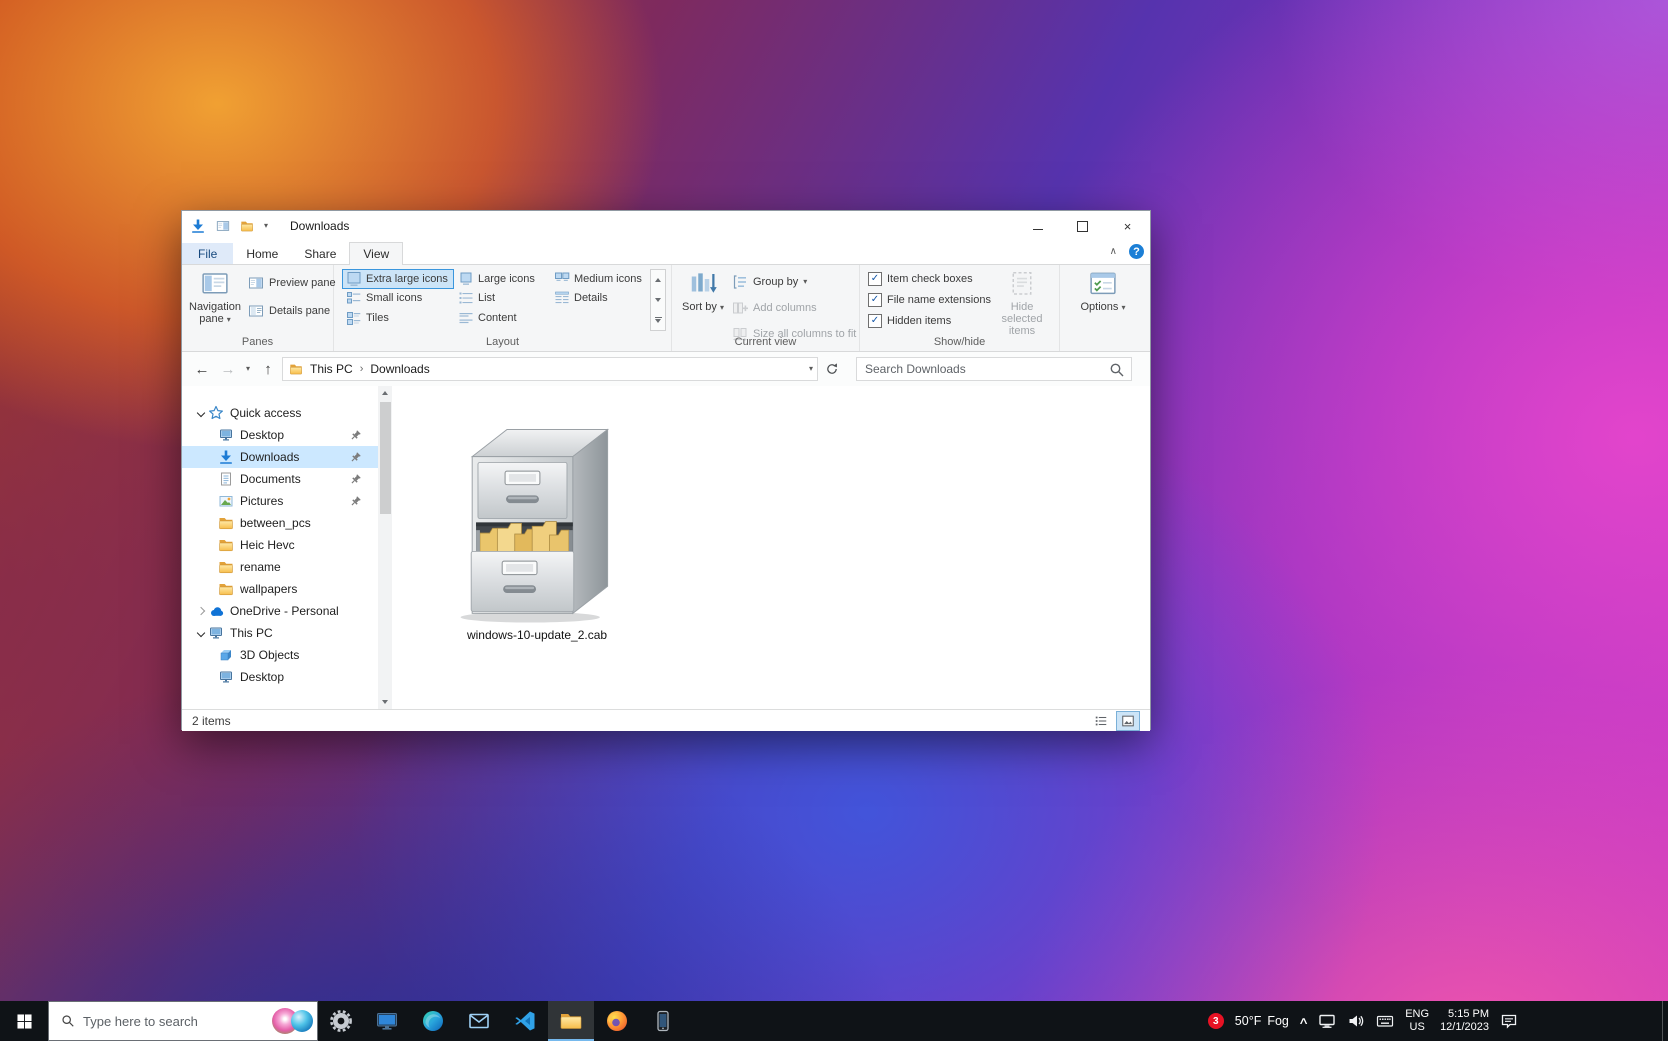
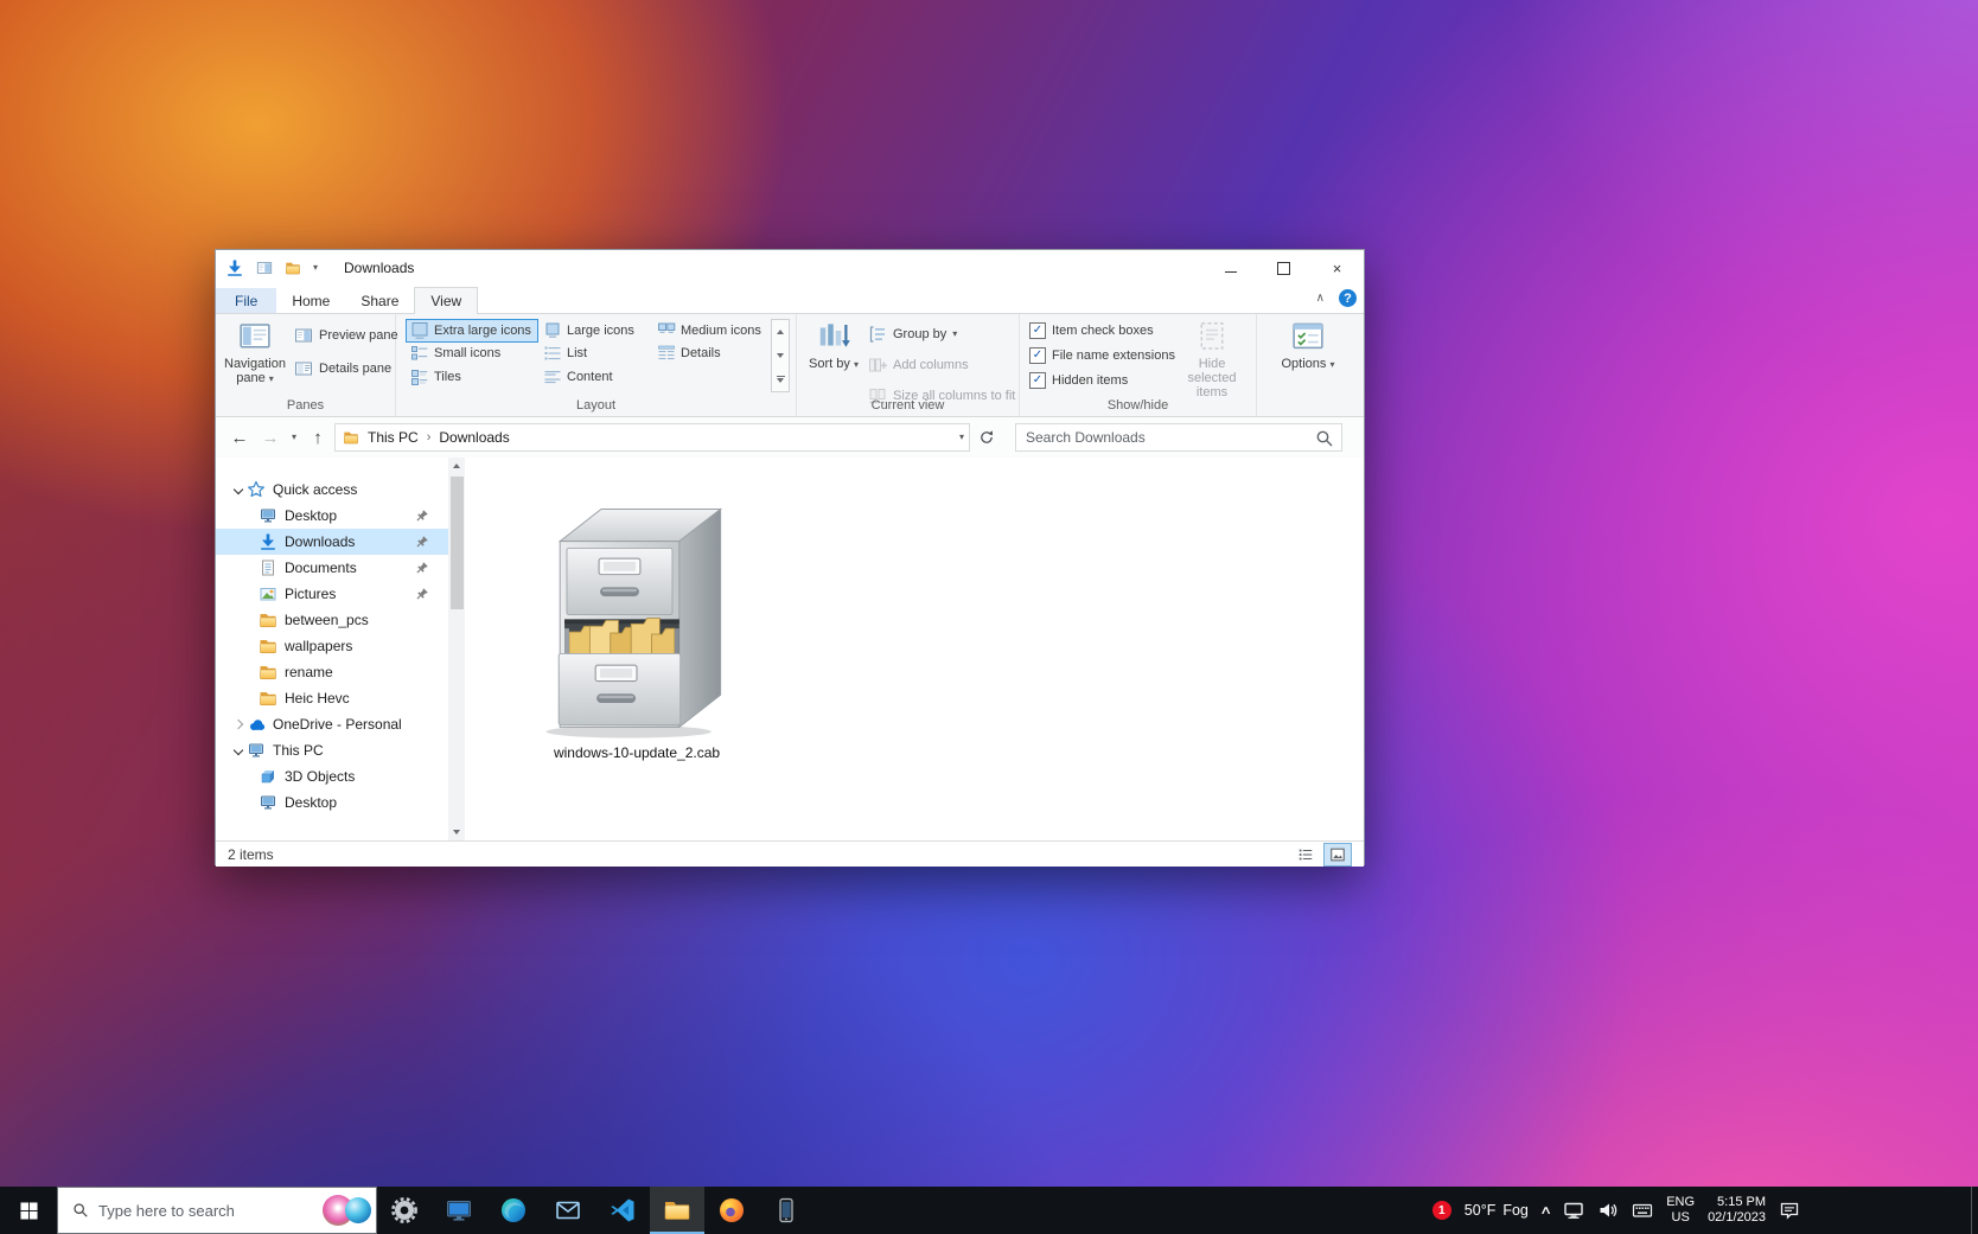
  ▾
  Downloads
  ×
  File
  Home
  Share
  View
  ∧
  ?
  Navigation pane ▾
  Preview pane
  Details pane
  Panes
  Extra large icons
  Large icons
  Medium icons
  Small icons
  List
  Details
  Tiles
  Content
  Layout
  Sort by ▾
  Group by
  ▾
  Add columns
  Size all columns to fit
  Current view
  ✓
  Item check boxes
  ✓
  File name extensions
  ✓
  Hidden items
  Hide selected items
  Show/hide
  Options ▾
  ←
  →
  ▾
  ↑
  This PC
  ›
  Downloads
  ▾
  Search Downloads
  Quick access
  Desktop
  Downloads
  Documents
  Pictures
  between_pcs
- Heic Hevc
+ wallpapers
  rename
- wallpapers
+ Heic Hevc
  OneDrive - Personal
  This PC
  3D Objects
  Desktop
  windows-10-update_2.cab
  2 items
  Type here to search
- 3
+ 1
  50°F
  Fog
  ∧
  ENG
  US
  5:15 PM
- 12/1/2023
+ 02/1/2023
